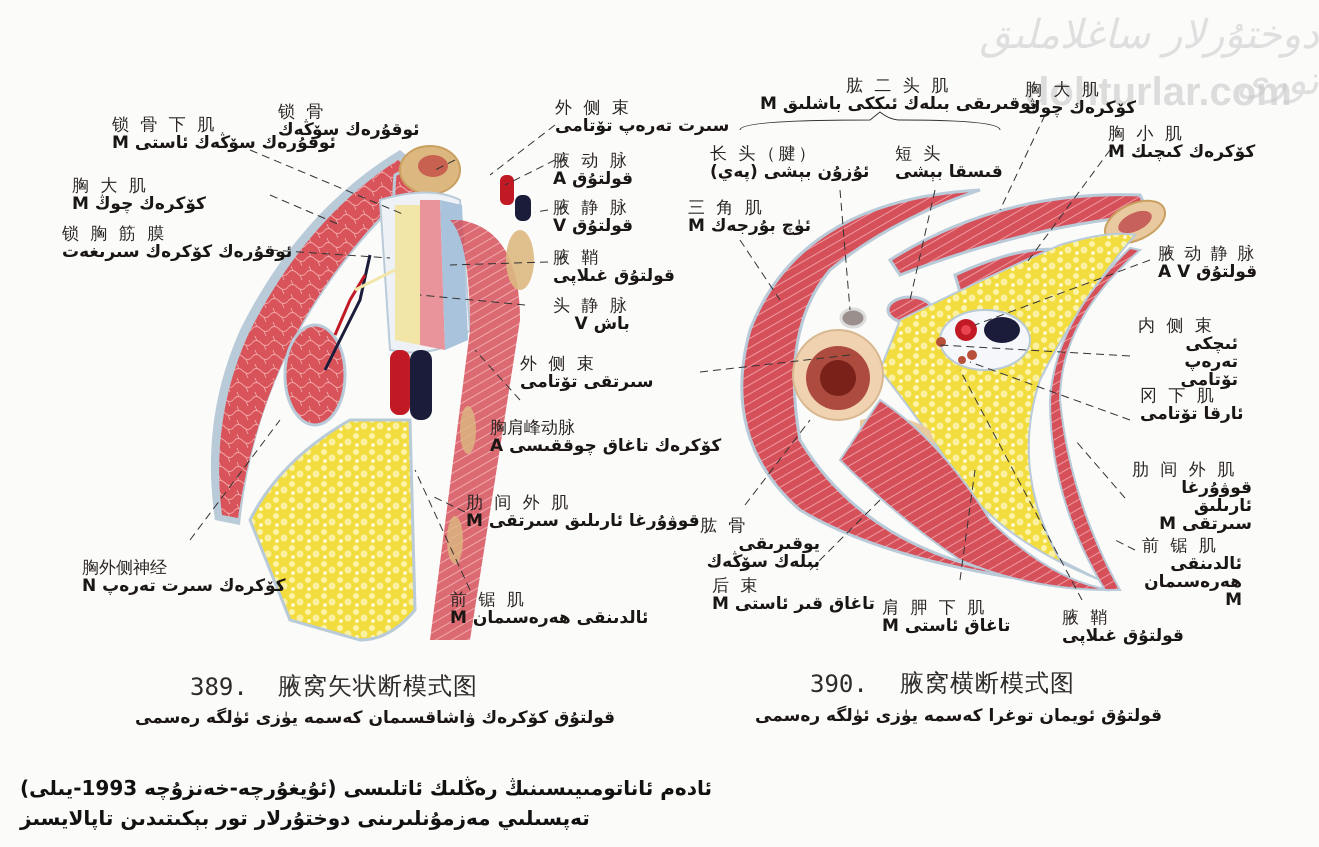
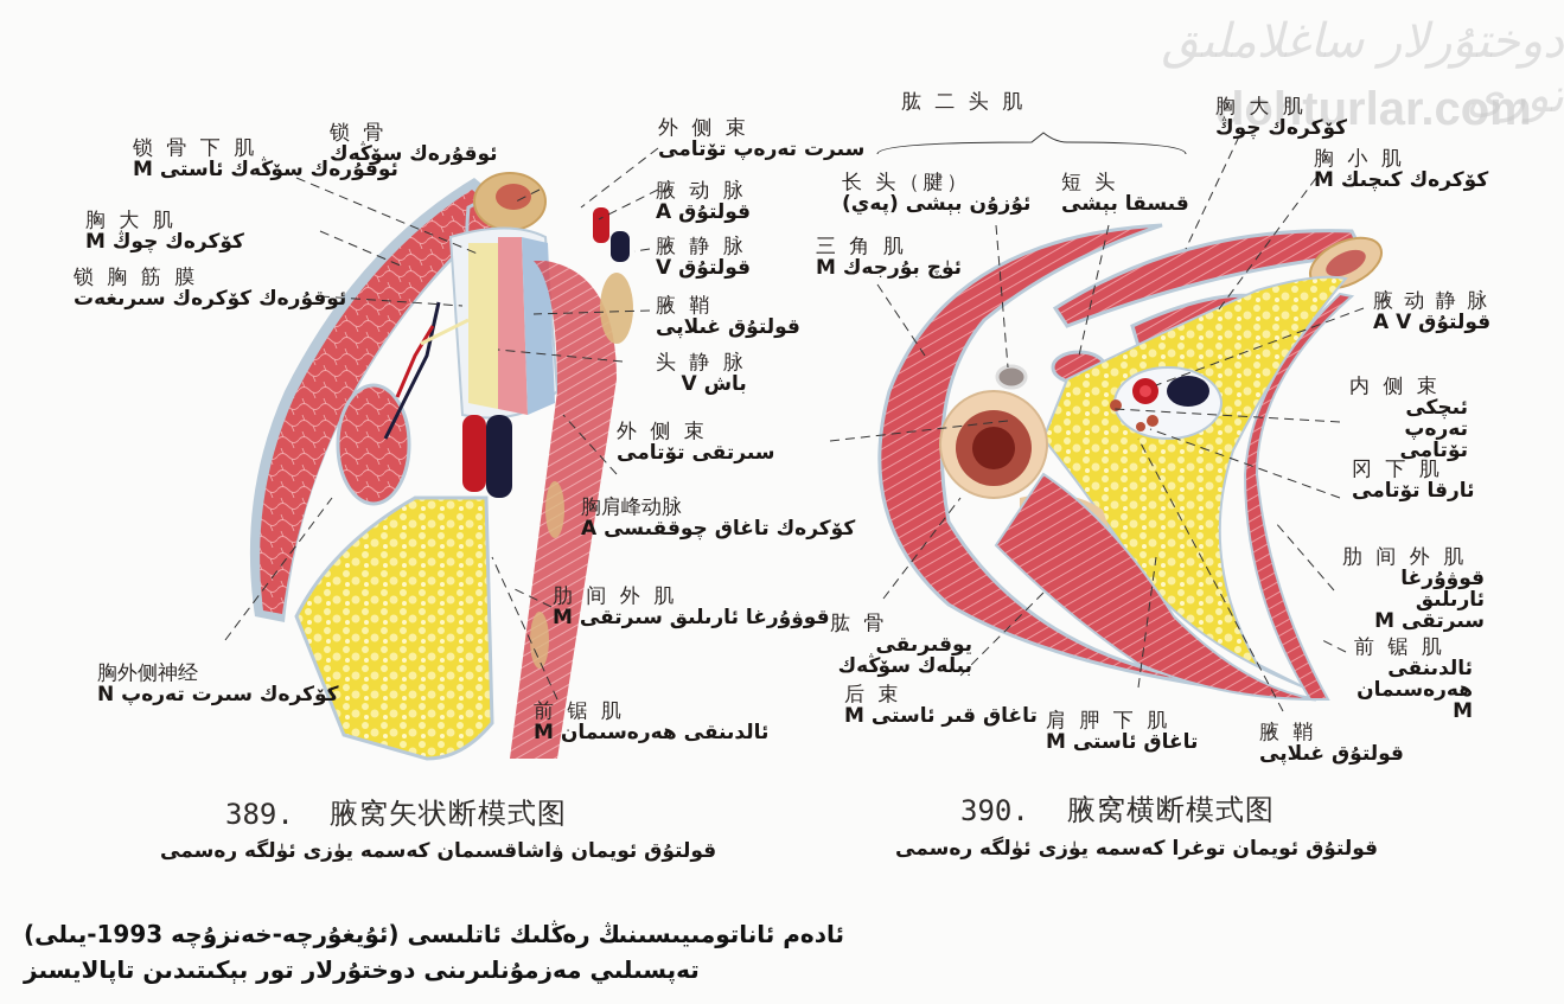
  دوختۇرلار ساغلاملىق تورى
  dohturlar.com
  锁 骨 下 肌
  ئوقۇرەك سۆڭەك ئاستى M
  锁 骨
  ئوقۇرەك سۆڭەك
  胸 大 肌
  كۆكرەك چوڭ M
  锁 胸 筋 膜
  ئوقۇرەك كۆكرەك سىرىغەت
  外 侧 束
  سىرت تەرەپ تۆتامى
  腋 动 脉
  قولتۇق A
  腋 静 脉
  قولتۇق V
  腋 鞘
  قولتۇق غىلاپى
  头 静 脉
  باش V
  外 侧 束
  سىرتقى تۆتامى
  胸肩峰动脉
  كۆكرەك تاغاق چوققىسى A
  肋 间 外 肌
  قوۋۇرغا ئارىلىق سىرتقى M
  前 锯 肌
  ئالدىنقى ھەرەسىمان M
  胸外侧神经
  كۆكرەك سىرت تەرەپ N
  389.
  腋窝矢状断模式图
- قولتۇق كۆكرەك ۋاشاقسىمان كەسمە يۈزى ئۈلگە رەسمى
+ قولتۇق ئويمان ۋاشاقسىمان كەسمە يۈزى ئۈلگە رەسمى
  肱 二 头 肌
- يوقىرىقى بىلەك ئىككى باشلىق M
  长 头（腱）
  ئۇزۇن بېشى (پەي)
  短 头
  قىسقا بېشى
  三 角 肌
  ئۈچ بۇرجەك M
  胸 大 肌
  كۆكرەك چوڭ
  胸 小 肌
  كۆكرەك كىچىك M
  腋 动 静 脉
  قولتۇق A V
  内 侧 束
  ئىچكى تەرەپ تۆتامى
  冈 下 肌
  ئارقا تۆتامى
  肋 间 外 肌
  قوۋۇرغا ئارىلىق سىرتقى M
  前 锯 肌
  ئالدىنقى ھەرەسىمان M
  肱 骨
  يوقىرىقى بىلەك سۆڭەك
  后 束
  تاغاق قىر ئاستى M
  肩 胛 下 肌
  تاغاق ئاستى M
  腋 鞘
  قولتۇق غىلاپى
  390.
  腋窝横断模式图
  قولتۇق ئويمان توغرا كەسمە يۈزى ئۈلگە رەسمى
  ئادەم ئاناتومىيىسىنىڭ رەڭلىك ئاتلىسى (ئۇيغۇرچە-خەنزۇچە 1993-يىلى)
  تەپسىلىي مەزمۇنلىرىنى دوختۇرلار تور بېكىتىدىن تاپالايسىز
